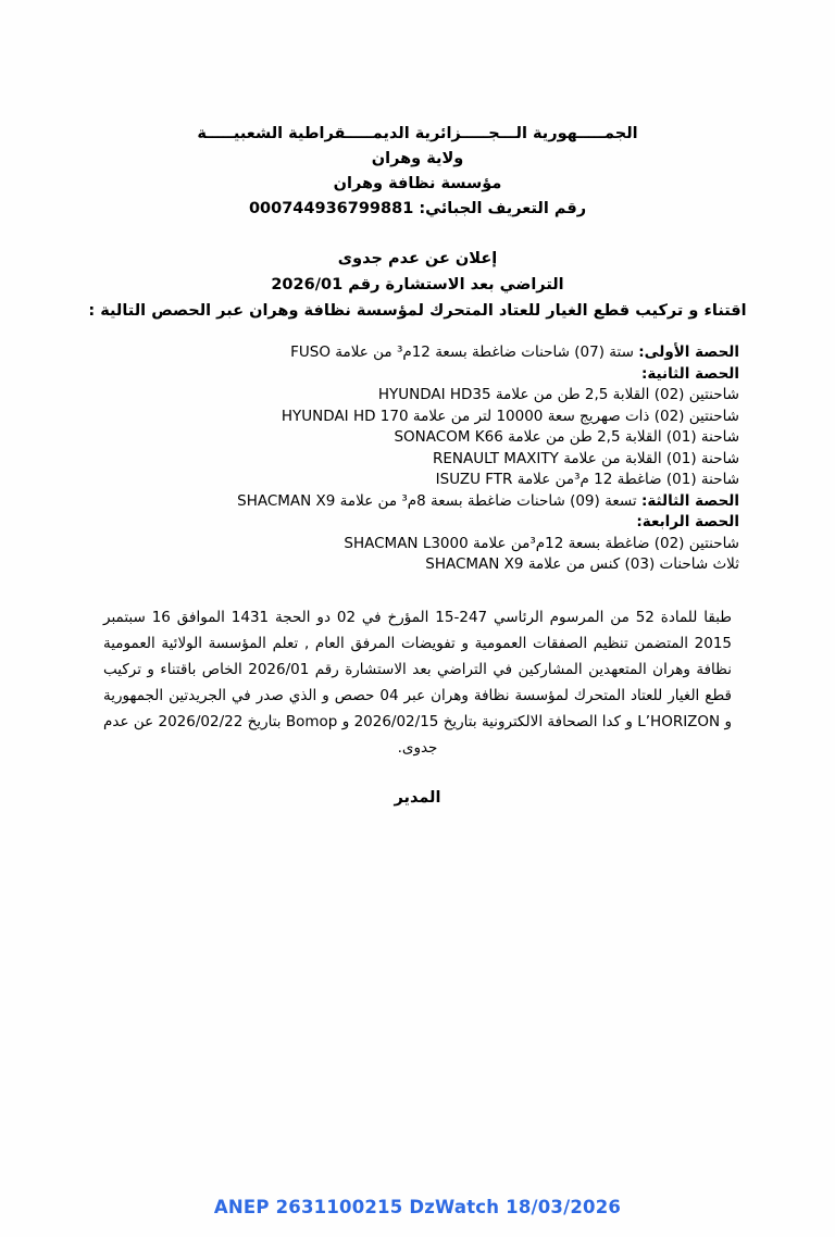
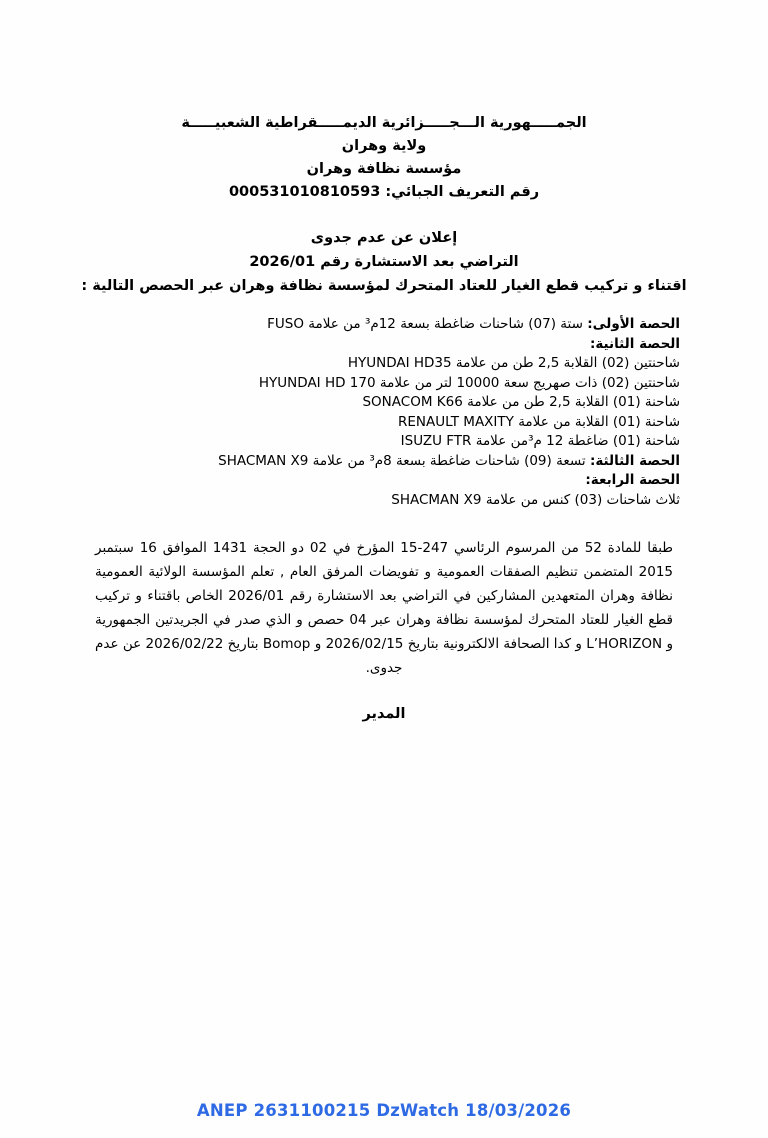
  الجمـــــهورية الـــجـــــزائرية الديمـــــقراطية الشعبيـــــة
  ولاية وهران
  مؤسسة نظافة وهران
- رقم التعريف الجبائي: 000744936799881
+ رقم التعريف الجبائي: 000531010810593
  إعلان عن عدم جدوى
  التراضي بعد الاستشارة رقم 2026/01
  اقتناء و تركيب قطع الغيار للعتاد المتحرك لمؤسسة نظافة وهران عبر الحصص التالية :
  الحصة الأولى: ستة (07) شاحنات ضاغطة بسعة 12م³ من علامة FUSO
  الحصة الثانية:
  شاحنتين (02) القلابة 2,5 طن من علامة HYUNDAI HD35
  شاحنتين (02) ذات صهريج سعة 10000 لتر من علامة HYUNDAI HD 170
  شاحنة (01) القلابة 2,5 طن من علامة SONACOM K66
  شاحنة (01) القلابة من علامة RENAULT MAXITY
  شاحنة (01) ضاغطة 12 م³من علامة ISUZU FTR
  الحصة الثالثة: تسعة (09) شاحنات ضاغطة بسعة 8م³ من علامة SHACMAN X9
  الحصة الرابعة:
- شاحنتين (02) ضاغطة بسعة 12م³من علامة SHACMAN L3000
  ثلاث شاحنات (03) كنس من علامة SHACMAN X9
  طبقا للمادة 52 من المرسوم الرئاسي 247-15 المؤرخ في 02 دو الحجة 1431 الموافق 16 سبتمبر 2015 المتضمن تنظيم الصفقات العمومية و تفويضات المرفق العام , تعلم المؤسسة الولائية العمومية نظافة وهران المتعهدين المشاركين في التراضي بعد الاستشارة رقم 2026/01 الخاص باقتناء و تركيب قطع الغيار للعتاد المتحرك لمؤسسة نظافة وهران عبر 04 حصص و الذي صدر في الجريدتين الجمهورية و L’HORIZON و كدا الصحافة الالكترونية بتاريخ 2026/02/15 و Bomop بتاريخ 2026/02/22 عن عدم جدوى.
  المدير
  ANEP 2631100215 DzWatch 18/03/2026
